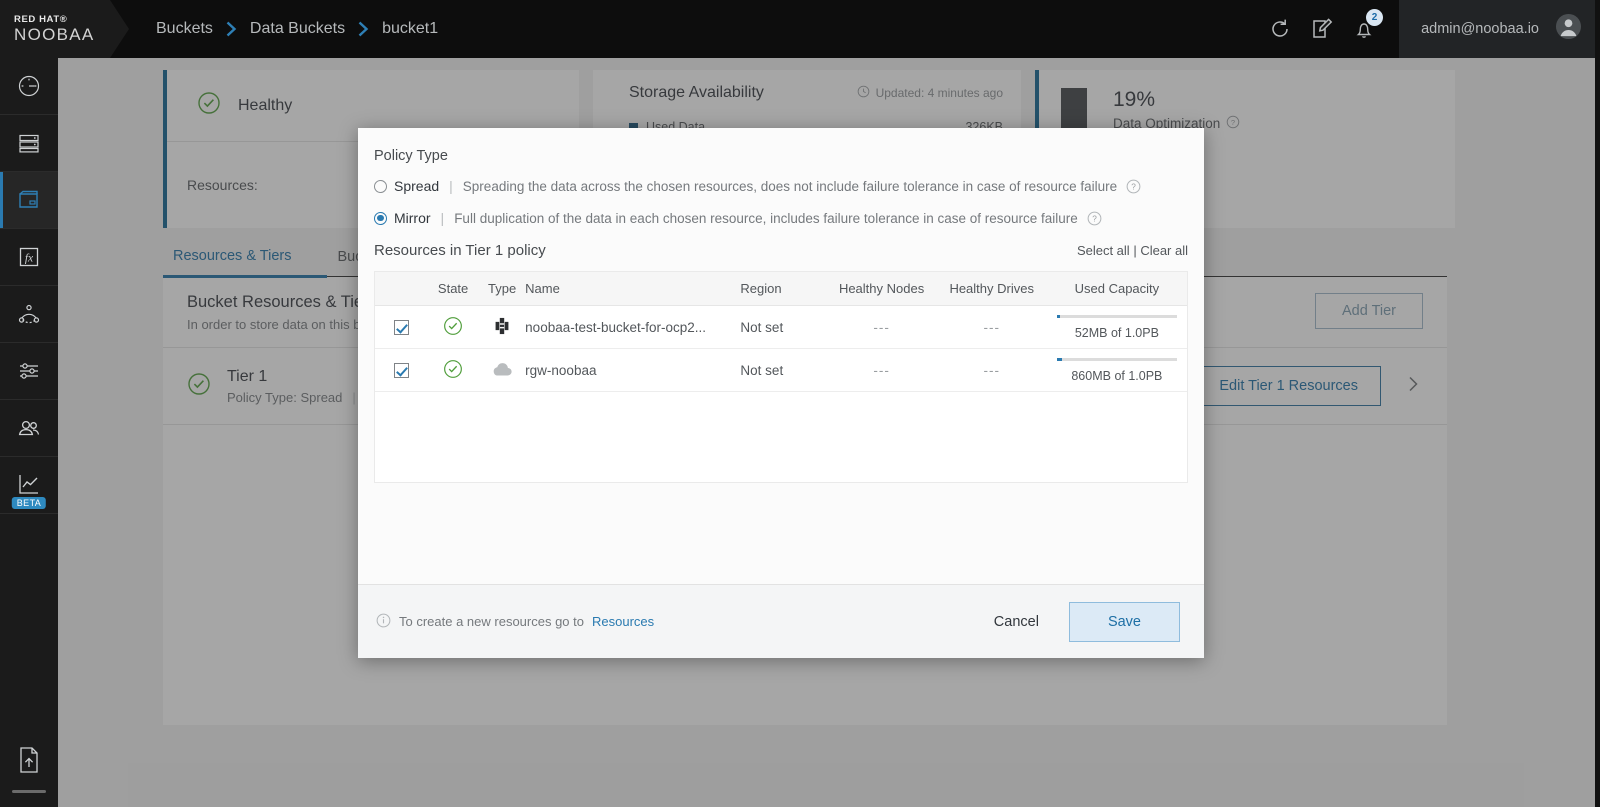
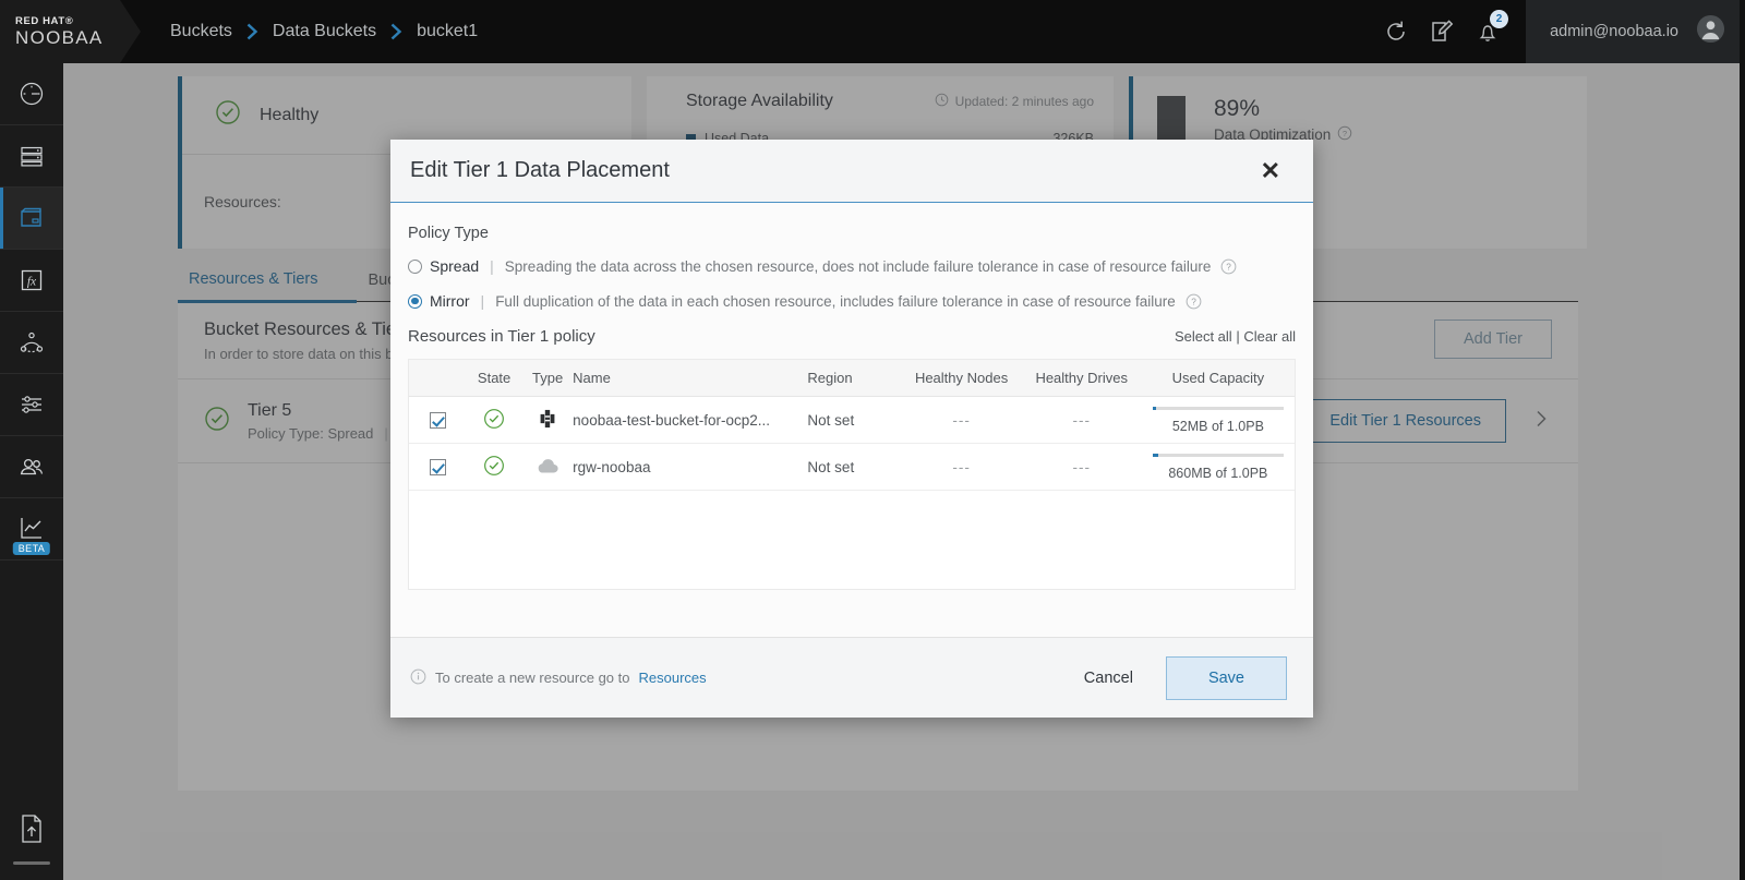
  Healthy
  Resources:
  Storage Availability
- Updated: 4 minutes ago
+ Updated: 2 minutes ago
  Used Data
  326KB
- 19%
+ 89%
  Data Optimization
  ?
  Resources & Tiers
  Bucket Resources & Ti
  In order to store data on this b
  Add Tier
- Tier 1
+ Tier 5
  Policy Type: Spread
  Edit Tier 1 Resources
  RED HAT®
  NOOBAA
  Buckets
  Data Buckets
  bucket1
  2
  admin@noobaa.io
  fx
  BETA
+ Edit Tier 1 Data Placement
+ ✕
  Policy Type
  Spread
  |
- Spreading the data across the chosen resources, does not include failure tolerance in case of resource failure
+ Spreading the data across the chosen resource, does not include failure tolerance in case of resource failure
  ?
  Mirror
  |
  Full duplication of the data in each chosen resource, includes failure tolerance in case of resource failure
  ?
  Resources in Tier 1 policy
  Select all | Clear all
  	State	Type	Name	Region	Healthy Nodes	Healthy Drives	Used Capacity
  			noobaa-test-bucket-for-ocp2...	Not set	---	---	52MB of 1.0PB
  			rgw-noobaa	Not set	---	---	860MB of 1.0PB
- To create a new resources go to
+ To create a new resource go to
  Resources
  Cancel
  Save
